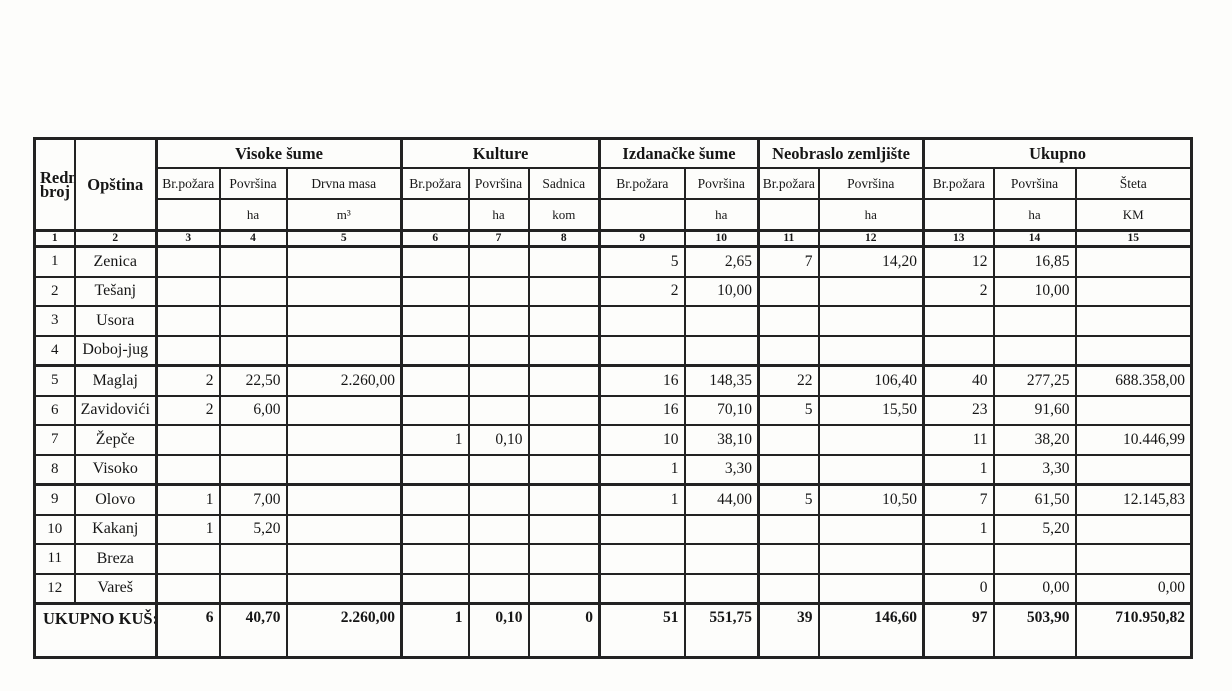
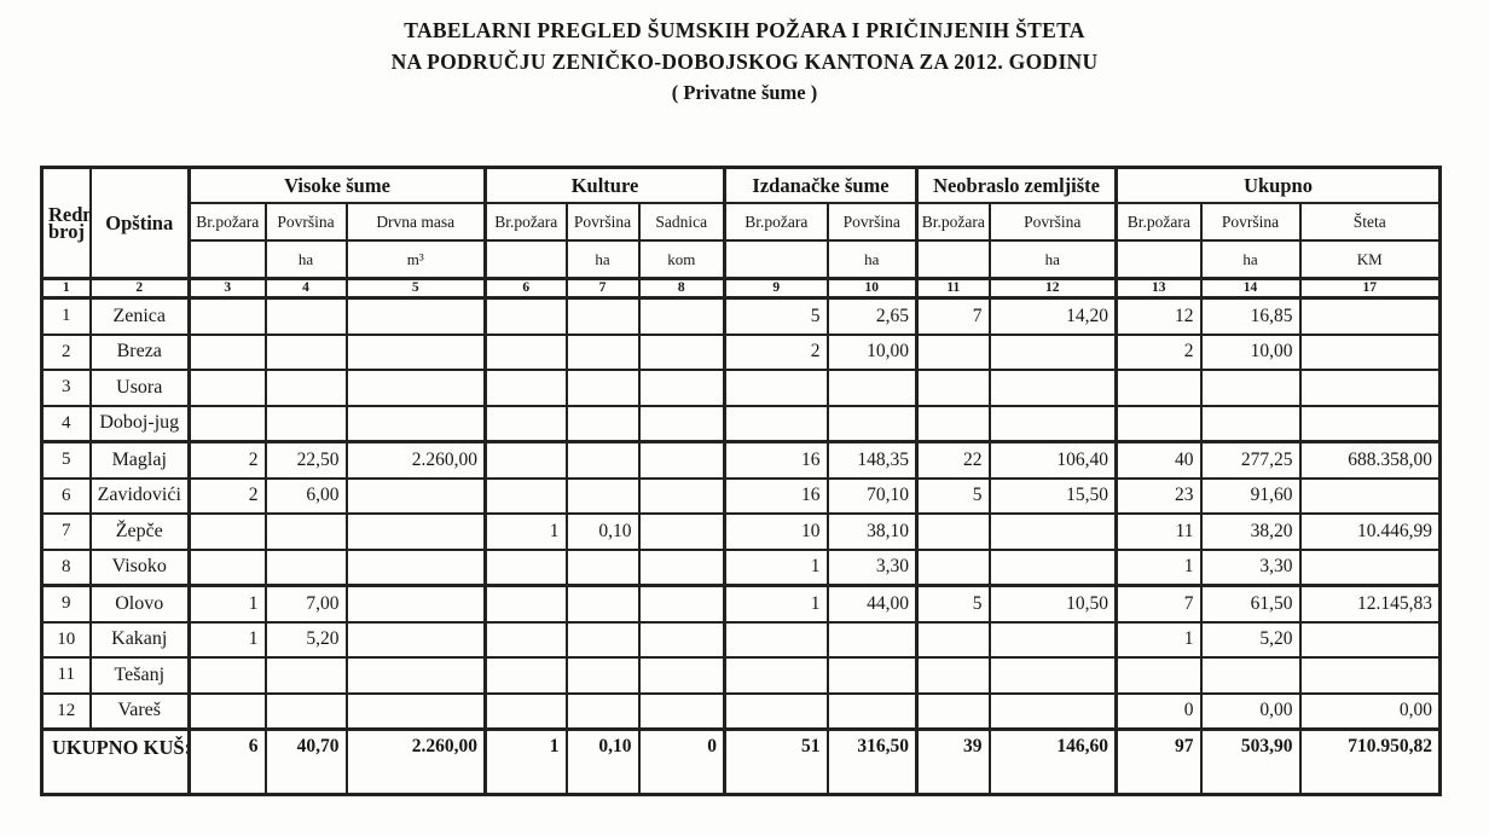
+ TABELARNI PREGLED ŠUMSKIH POŽARA I PRIČINJENIH ŠTETA
+ NA PODRUČJU ZENIČKO-DOBOJSKOG KANTONA ZA 2012. GODINU
+ ( Privatne šume )
  Redn broj	Opština	Visoke šume	Kulture	Izdanačke šume	Neobraslo zemljište	Ukupno
  Br.požara	Površina	Drvna masa	Br.požara	Površina	Sadnica	Br.požara	Površina	Br.požara	Površina	Br.požara	Površina	Šteta
  	ha	m³		ha	kom		ha		ha		ha	KM
- 1	2	3	4	5	6	7	8	9	10	11	12	13	14	15
+ 1	2	3	4	5	6	7	8	9	10	11	12	13	14	17
  1	Zenica							5	2,65	7	14,20	12	16,85
- 2	Tešanj							2	10,00			2	10,00
+ 2	Breza							2	10,00			2	10,00
  3	Usora
  4	Doboj-jug
  5	Maglaj	2	22,50	2.260,00				16	148,35	22	106,40	40	277,25	688.358,00
  6	Zavidovići	2	6,00					16	70,10	5	15,50	23	91,60
  7	Žepče				1	0,10		10	38,10			11	38,20	10.446,99
  8	Visoko							1	3,30			1	3,30
  9	Olovo	1	7,00					1	44,00	5	10,50	7	61,50	12.145,83
  10	Kakanj	1	5,20									1	5,20
- 11	Breza
+ 11	Tešanj
  12	Vareš											0	0,00	0,00
- UKUPNO KUŠ:	6	40,70	2.260,00	1	0,10	0	51	551,75	39	146,60	97	503,90	710.950,82
+ UKUPNO KUŠ:	6	40,70	2.260,00	1	0,10	0	51	316,50	39	146,60	97	503,90	710.950,82
